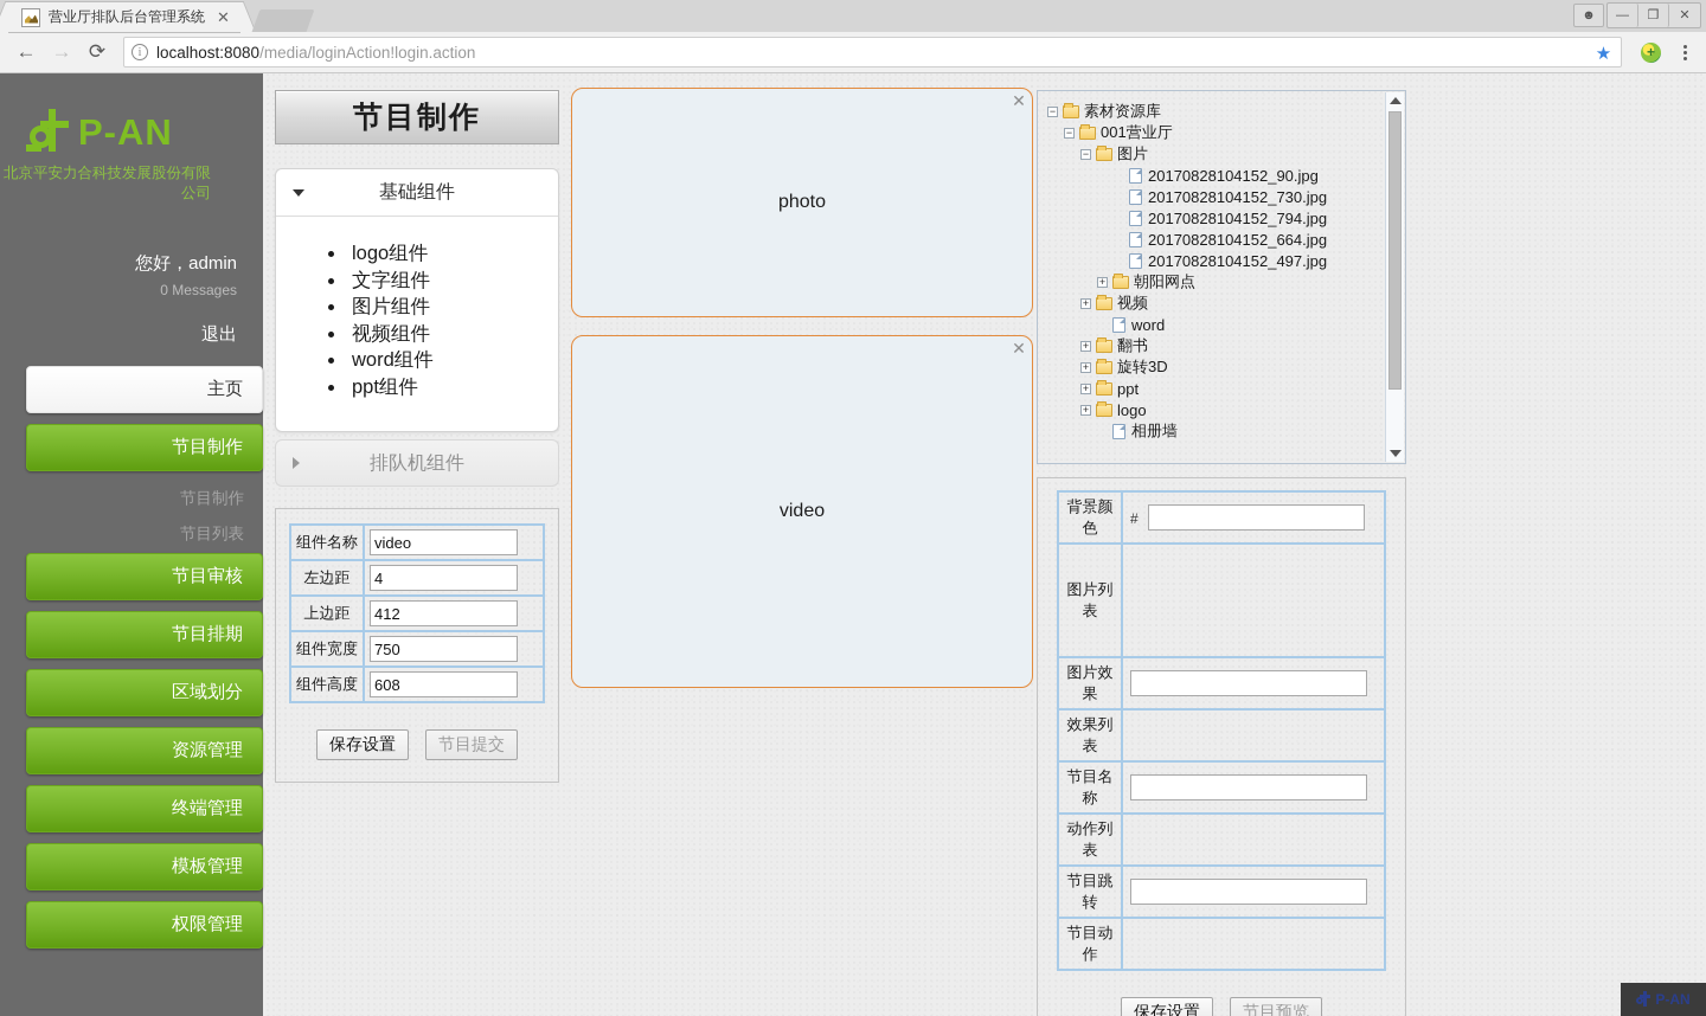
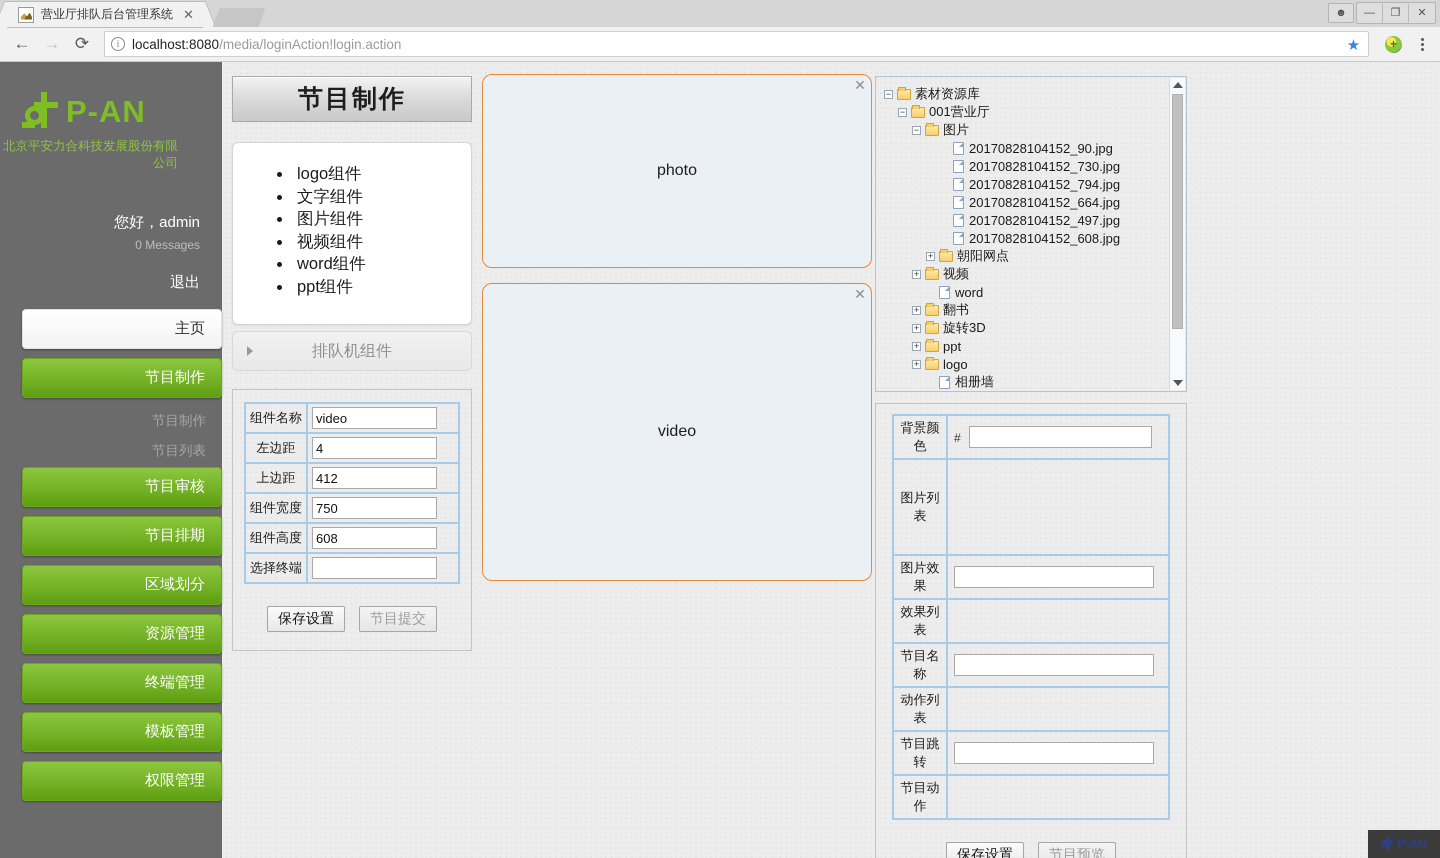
  营业厅排队后台管理系统
  ✕
  ☻
  —
  ❐
  ✕
  ←
  →
  ⟳
  i
  localhost:8080/media/loginAction!login.action
  ★
  P-AN
  北京平安力合科技发展股份有限公司
  您好，admin
  0 Messages
  退出
  主页
  节目制作
  节目制作
  节目列表
  节目审核
  节目排期
  区域划分
  资源管理
  终端管理
  模板管理
  权限管理
  节目制作
- 基础组件
  logo组件
  文字组件
  图片组件
  视频组件
  word组件
  ppt组件
  排队机组件
  组件名称	video
  左边距	4
  上边距	412
  组件宽度	750
  组件高度	608
+ 选择终端
  保存设置
  节目提交
  photo
  ✕
  video
  ✕
  −
  素材资源库
  −
  001营业厅
  −
  图片
  20170828104152_90.jpg
  20170828104152_730.jpg
  20170828104152_794.jpg
  20170828104152_664.jpg
  20170828104152_497.jpg
+ 20170828104152_608.jpg
  +
  朝阳网点
  +
  视频
  word
  +
  翻书
  +
  旋转3D
  +
  ppt
  +
  logo
  相册墙
  背景颜色	#
  图片列表
  图片效果
  效果列表
  节目名称
  动作列表
  节目跳转
  节目动作
  保存设置
  节目预览
  P-AN
